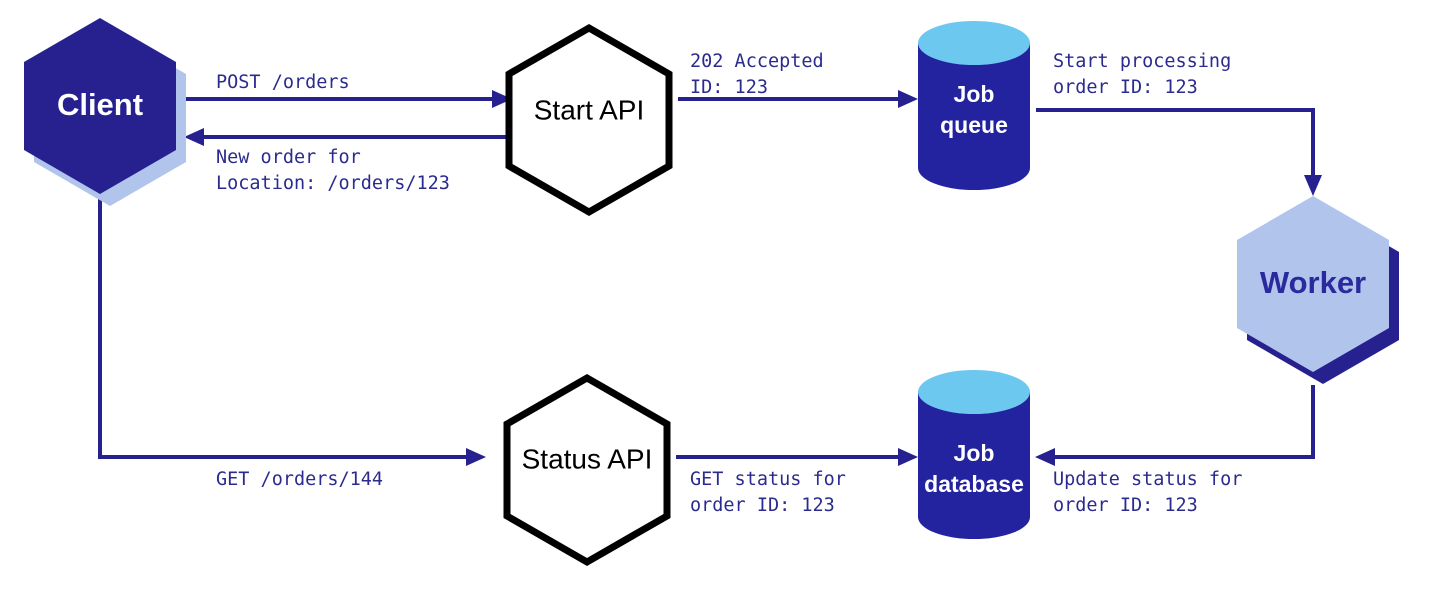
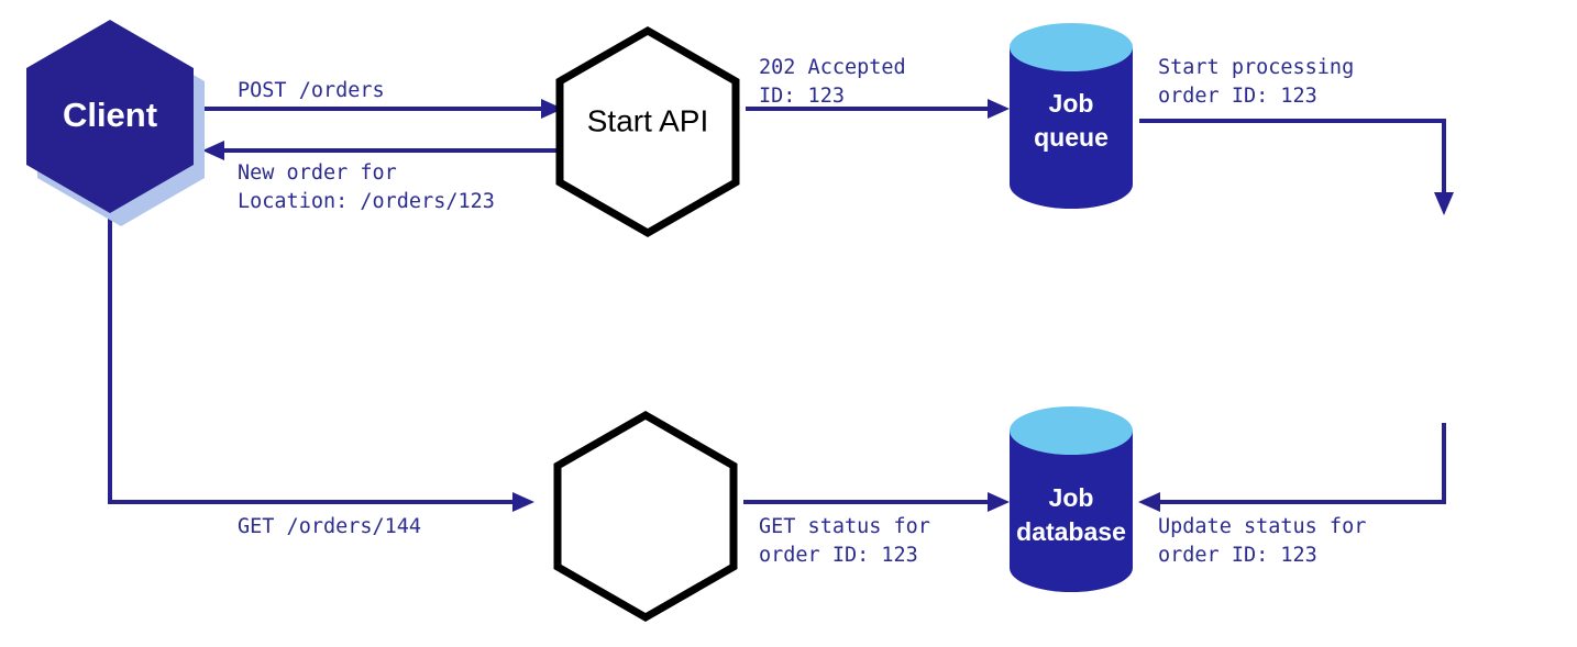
  POST /orders
  New order for
  Location: /orders/123
  202 Accepted
  ID: 123
  Start processing
  order ID: 123
  Update status for
  order ID: 123
  GET /orders/144
  GET status for
  order ID: 123
  Client
  Start API
  Job
  queue
- Worker
- Status API
  Job
  database
